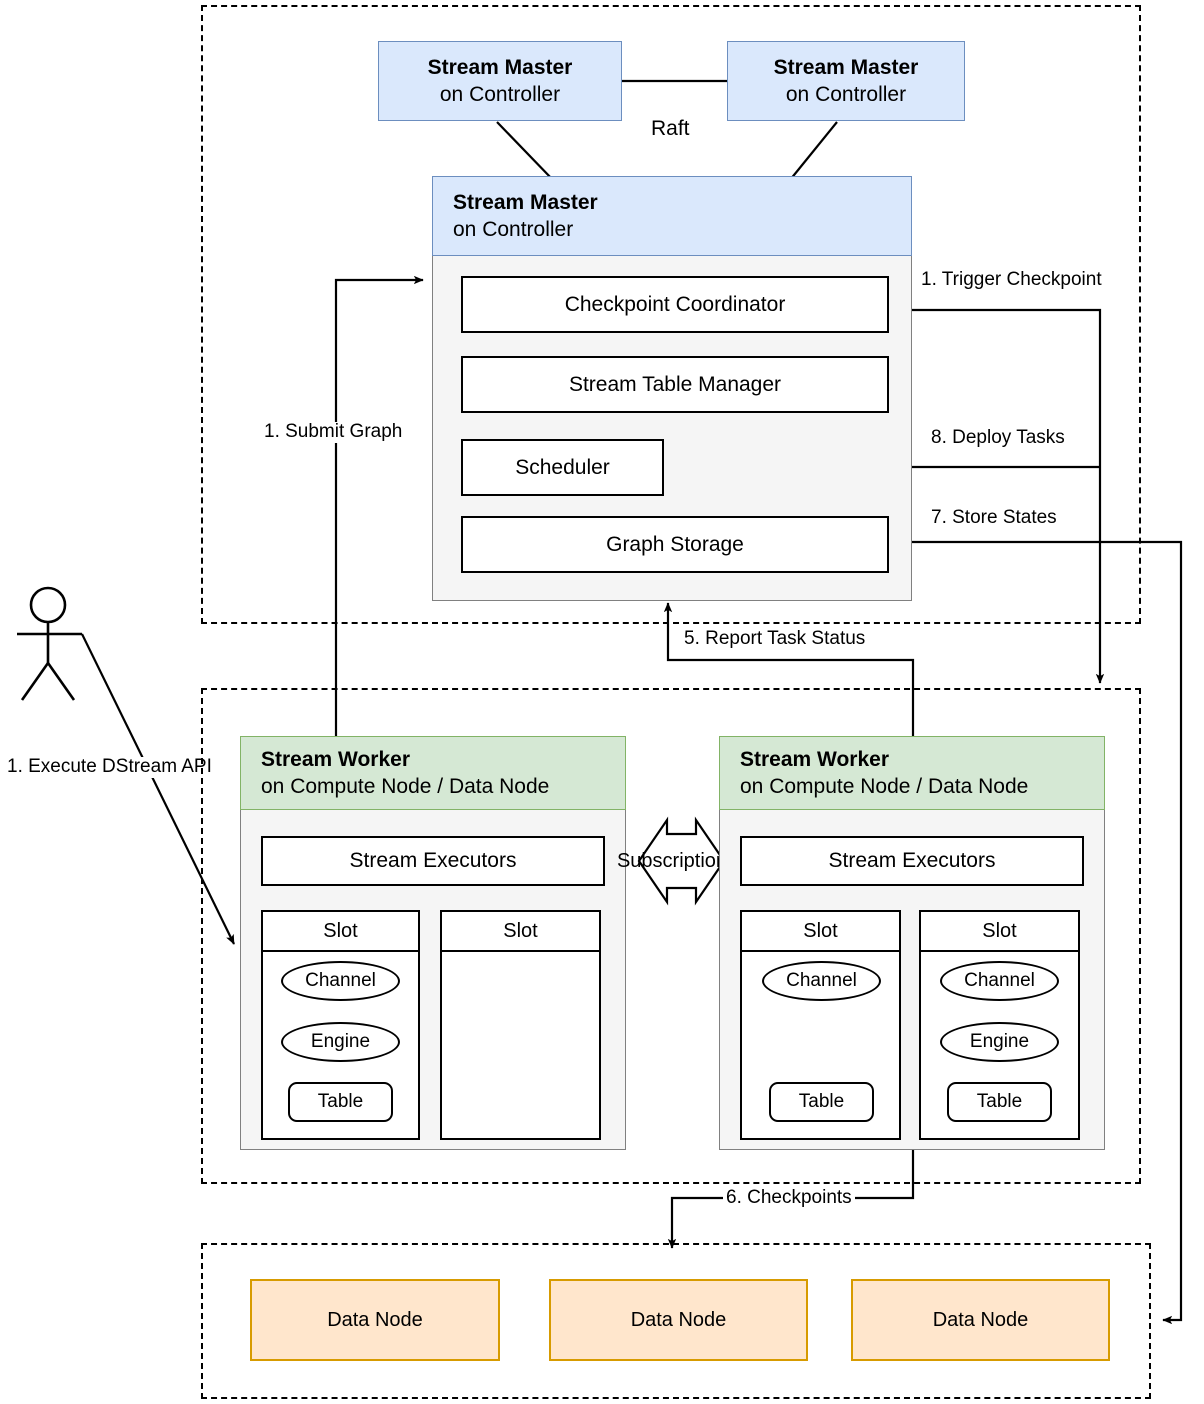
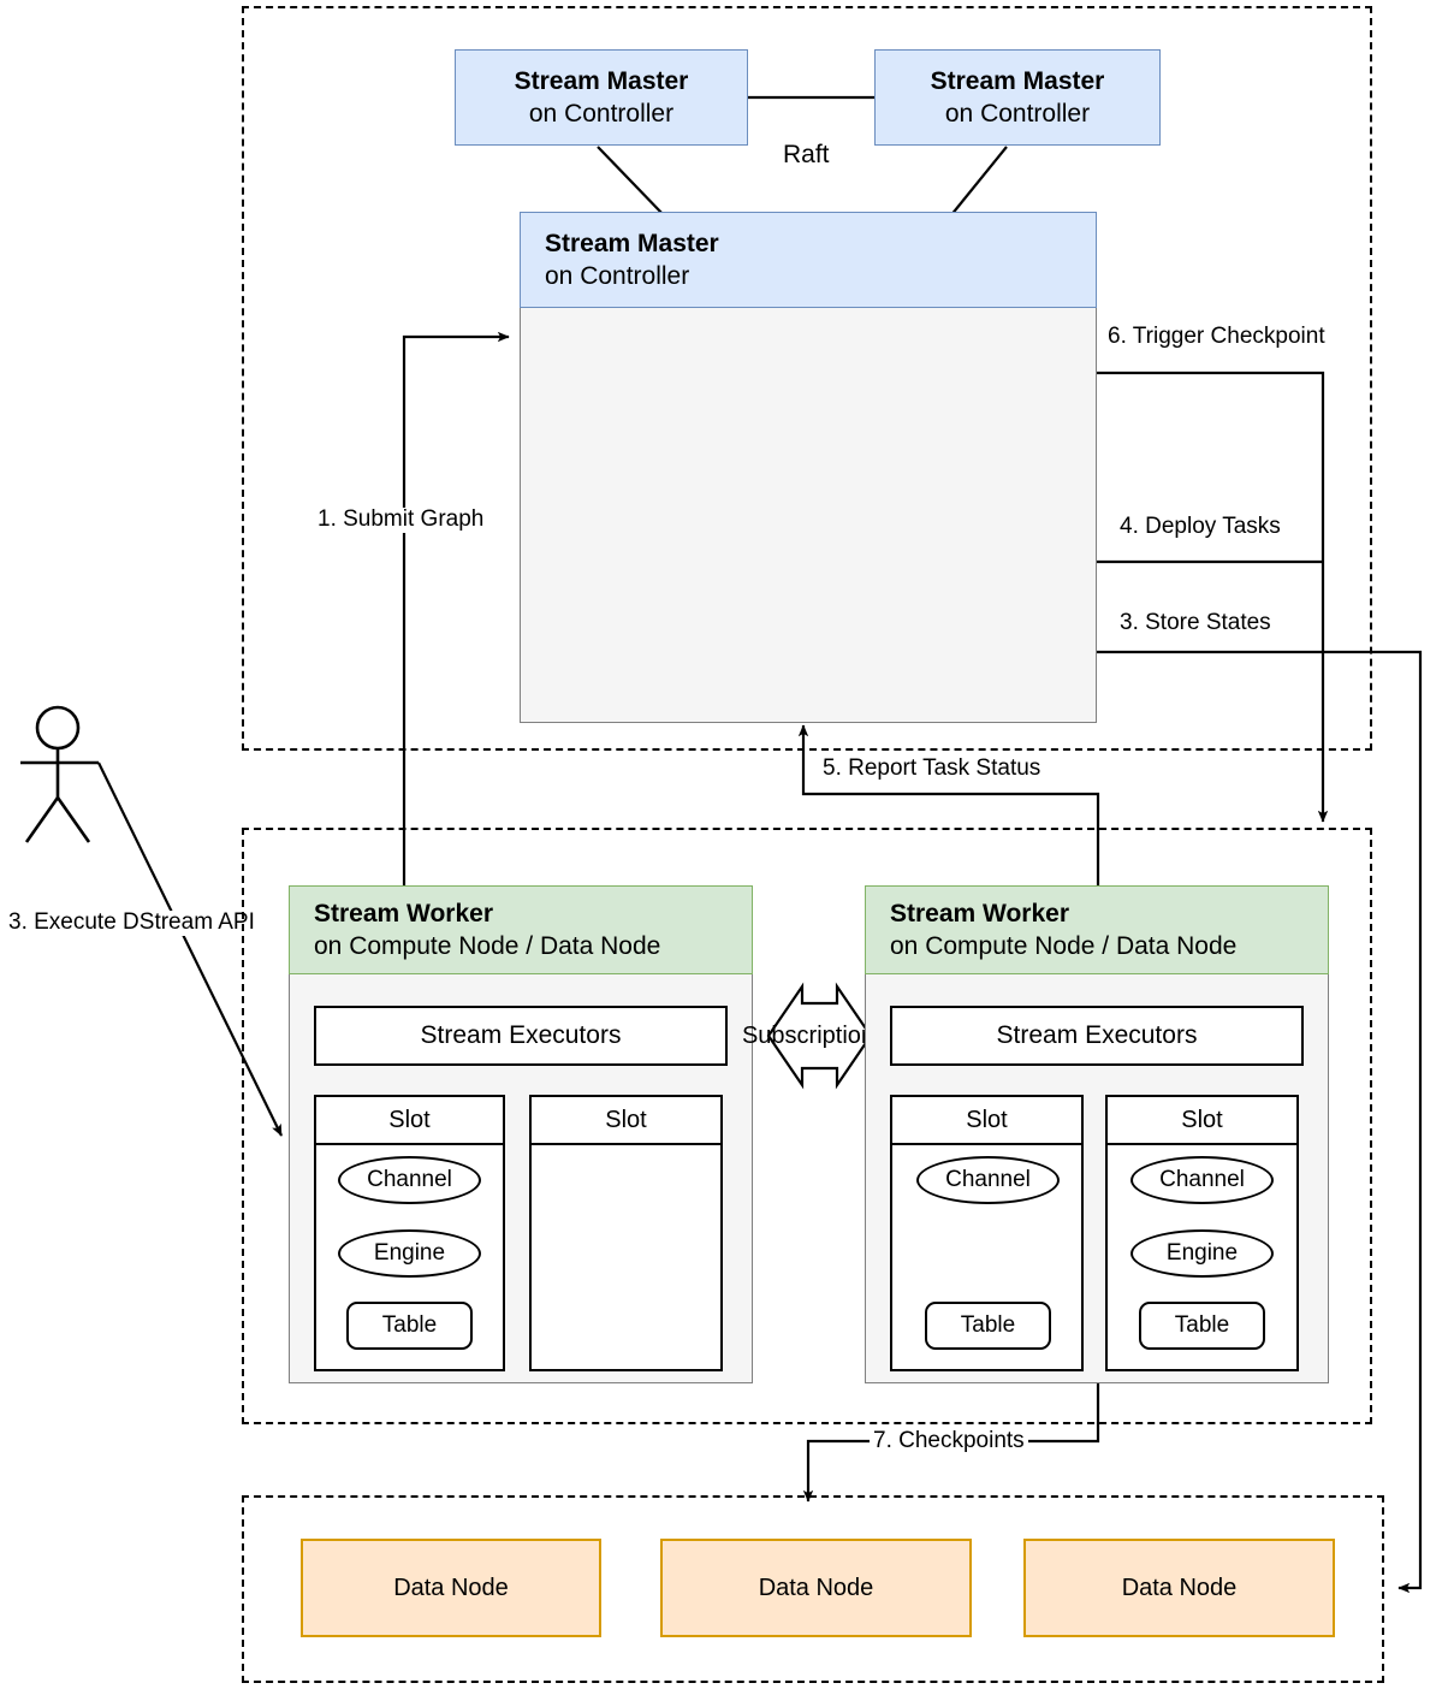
  Stream Master
  on Controller
  Stream Master
  on Controller
  Raft
  Stream Master
  on Controller
- Checkpoint Coordinator
- Stream Table Manager
- Scheduler
- Graph Storage
  1. Submit Graph
- 1. Trigger Checkpoint
+ 6. Trigger Checkpoint
- 8. Deploy Tasks
+ 4. Deploy Tasks
- 7. Store States
+ 3. Store States
  5. Report Task Status
- 1. Execute DStream API
+ 3. Execute DStream API
  Stream Worker
  on Compute Node / Data Node
  Stream Executors
  Slot
  Channel
  Engine
  Table
  Slot
  Subscriptio
  Stream Worker
  on Compute Node / Data Node
  Stream Executors
  Slot
  Channel
  Table
  Slot
  Channel
  Engine
  Table
- 6. Checkpoints
+ 7. Checkpoints
  Data Node
  Data Node
  Data Node
